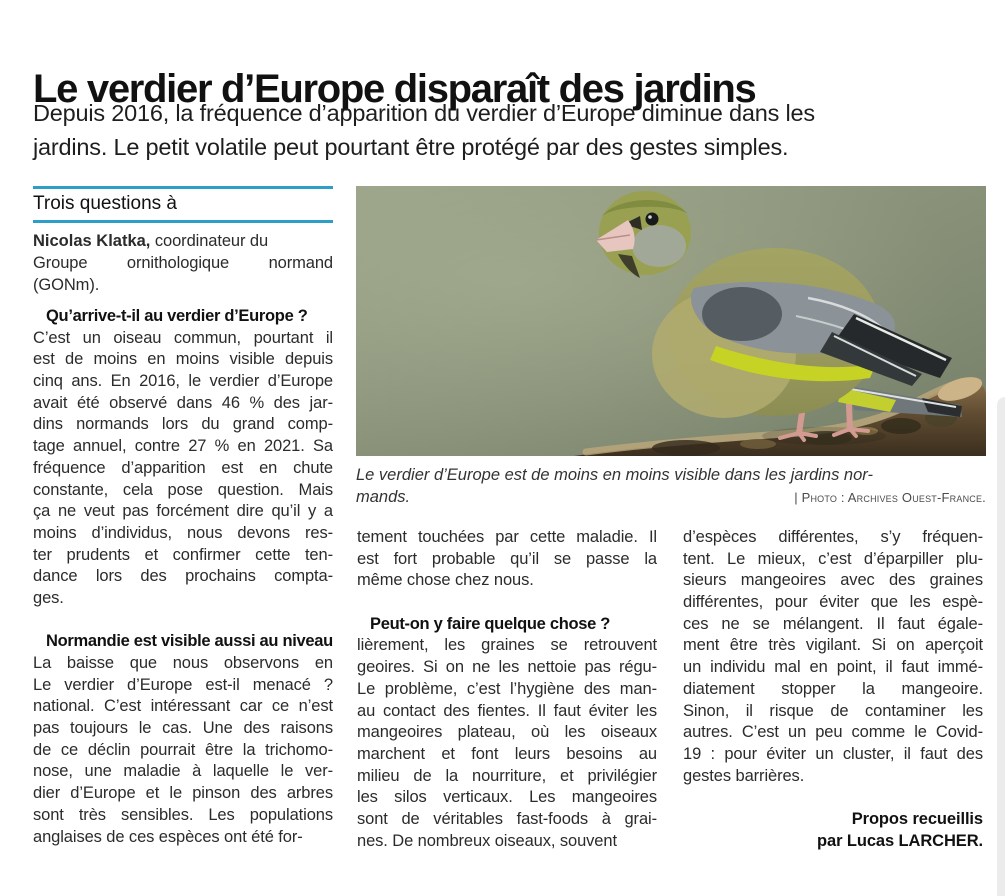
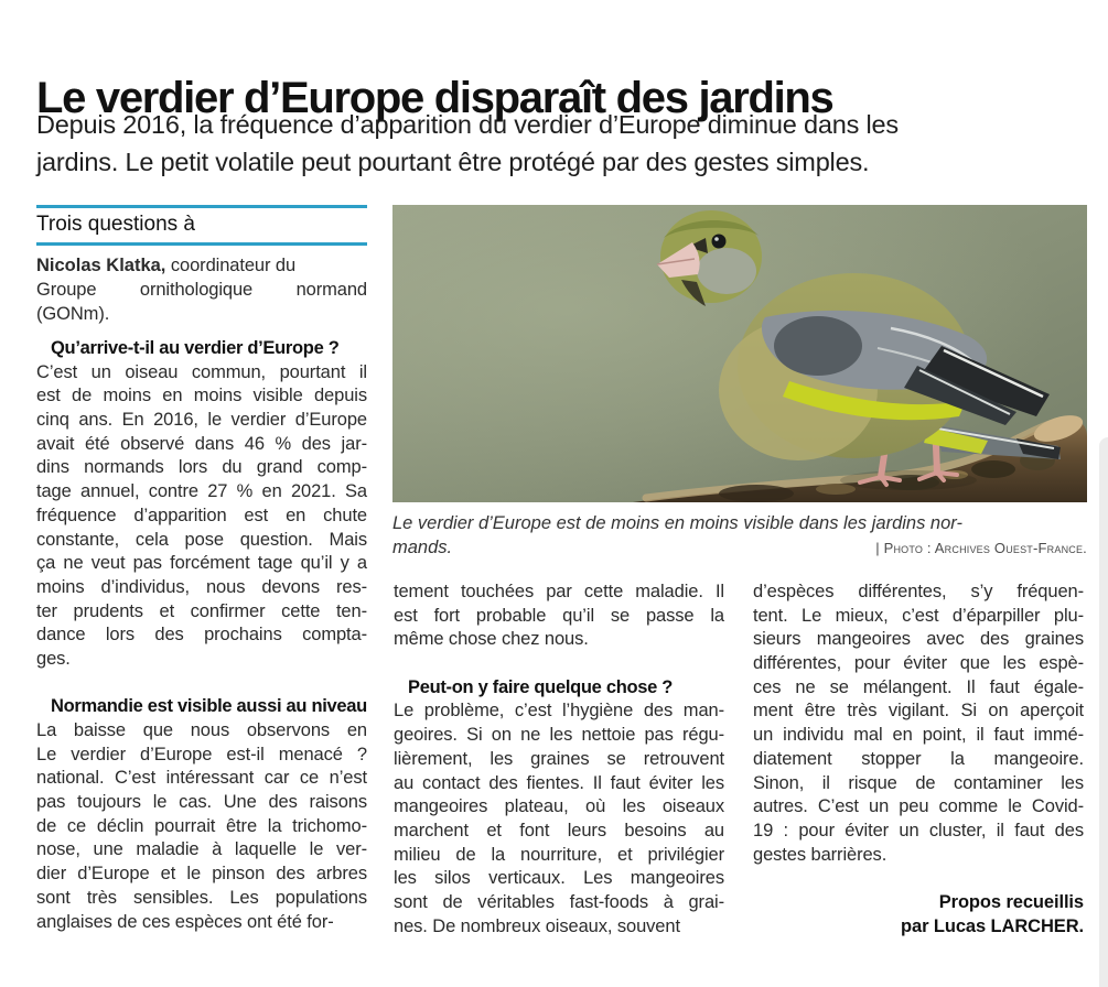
  Le verdier d’Europe disparaît des jardins
  Depuis 2016, la fréquence d’apparition du verdier d’Europe diminue dans les
  jardins. Le petit volatile peut pourtant être protégé par des gestes simples.
  Trois questions à
  Nicolas Klatka, coordinateur du
  Groupe ornithologique normand
  (GONm).
  Qu’arrive-t-il au verdier d’Europe ?
  C’est un oiseau commun, pourtant il
  est de moins en moins visible depuis
  cinq ans. En 2016, le verdier d’Europe
  avait été observé dans 46 % des jar-
  dins normands lors du grand comp-
  tage annuel, contre 27 % en 2021. Sa
  fréquence d’apparition est en chute
  constante, cela pose question. Mais
- ça ne veut pas forcément dire qu’il y a
+ ça ne veut pas forcément tage qu’il y a
  moins d’individus, nous devons res-
  ter prudents et confirmer cette ten-
  dance lors des prochains compta-
  ges.
  Normandie est visible aussi au niveau
  La baisse que nous observons en
  Le verdier d’Europe est-il menacé ?
  national. C’est intéressant car ce n’est
  pas toujours le cas. Une des raisons
  de ce déclin pourrait être la trichomo-
  nose, une maladie à laquelle le ver-
  dier d’Europe et le pinson des arbres
  sont très sensibles. Les populations
  anglaises de ces espèces ont été for-
  Le verdier d’Europe est de moins en moins visible dans les jardins nor-
  mands.
  | Photo : Archives Ouest-France.
  tement touchées par cette maladie. Il
  est fort probable qu’il se passe la
  même chose chez nous.
  Peut-on y faire quelque chose ?
- lièrement, les graines se retrouvent
+ Le problème, c’est l’hygiène des man-
  geoires. Si on ne les nettoie pas régu-
- Le problème, c’est l’hygiène des man-
+ lièrement, les graines se retrouvent
  au contact des fientes. Il faut éviter les
  mangeoires plateau, où les oiseaux
  marchent et font leurs besoins au
  milieu de la nourriture, et privilégier
  les silos verticaux. Les mangeoires
  sont de véritables fast-foods à grai-
  nes. De nombreux oiseaux, souvent
  d’espèces différentes, s’y fréquen-
  tent. Le mieux, c’est d’éparpiller plu-
  sieurs mangeoires avec des graines
  différentes, pour éviter que les espè-
  ces ne se mélangent. Il faut égale-
  ment être très vigilant. Si on aperçoit
  un individu mal en point, il faut immé-
  diatement stopper la mangeoire.
  Sinon, il risque de contaminer les
  autres. C’est un peu comme le Covid-
  19 : pour éviter un cluster, il faut des
  gestes barrières.
  Propos recueillis
  par Lucas LARCHER.
